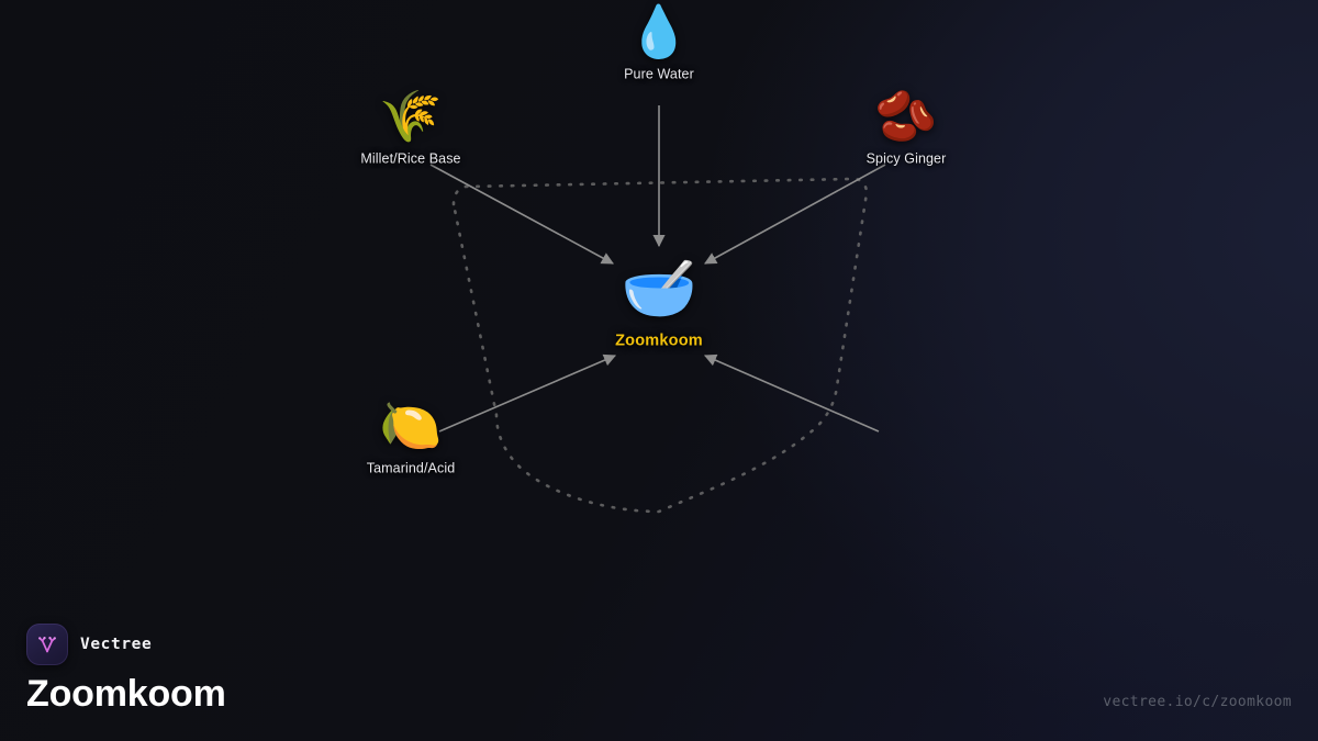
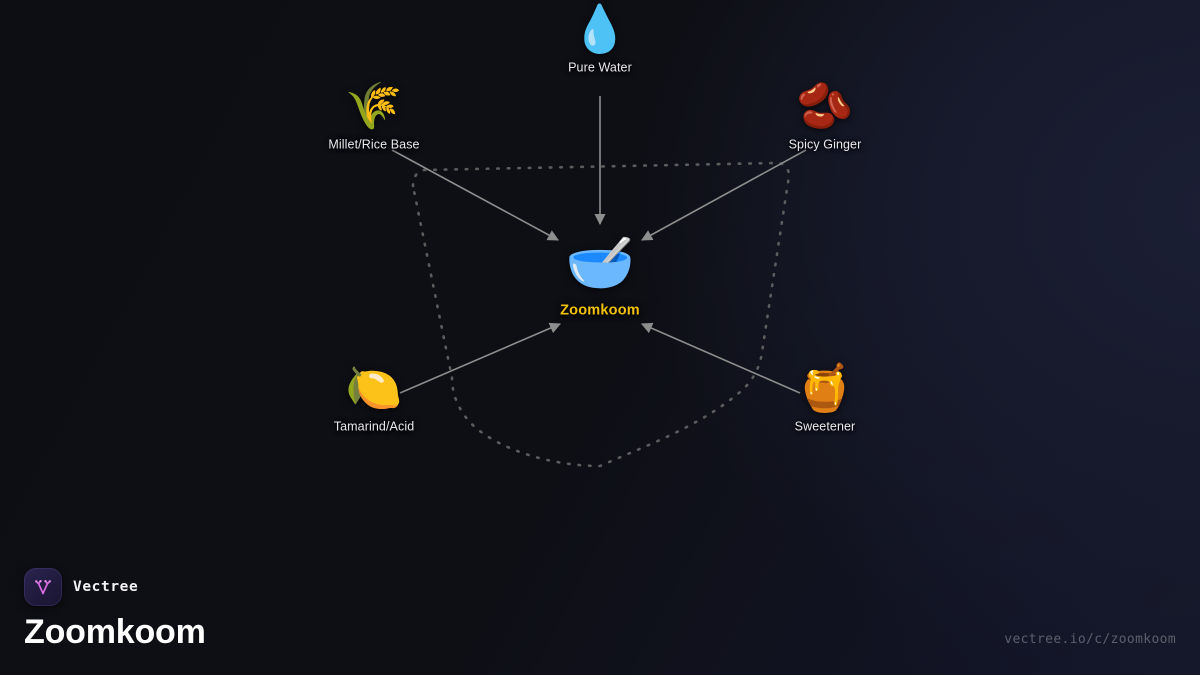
  💧
  Pure Water
  🌾
  Millet/Rice Base
  🫘
  Spicy Ginger
  🍋
  Tamarind/Acid
+ 🍯
+ Sweetener
  🥣
  Zoomkoom
  Vectree
  Zoomkoom
  vectree.io/c/zoomkoom
